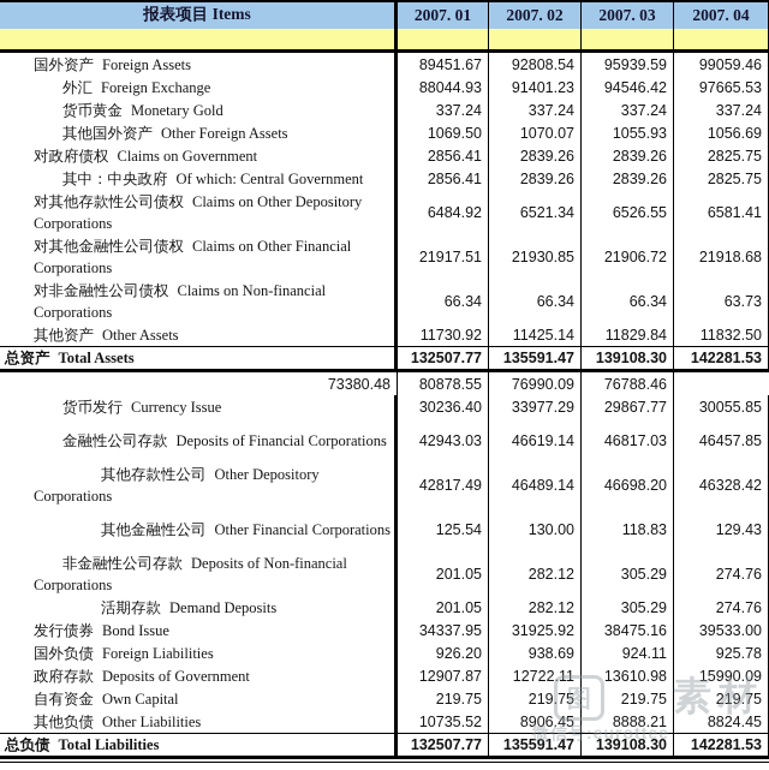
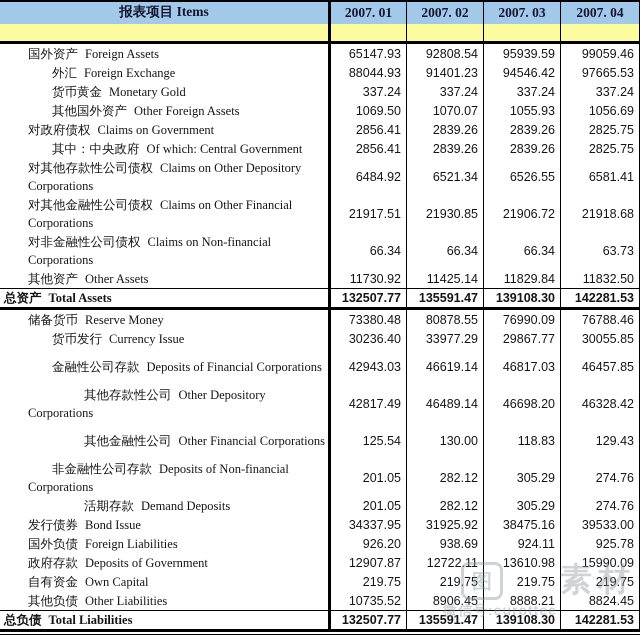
  报表项目 Items
  2007. 01
  2007. 02
  2007. 03
  2007. 04
  国外资产 Foreign Assets
- 89451.67
+ 65147.93
  92808.54
  95939.59
  99059.46
  外汇 Foreign Exchange
  88044.93
  91401.23
  94546.42
  97665.53
  货币黄金 Monetary Gold
  337.24
  337.24
  337.24
  337.24
  其他国外资产 Other Foreign Assets
  1069.50
  1070.07
  1055.93
  1056.69
  对政府债权 Claims on Government
  2856.41
  2839.26
  2839.26
  2825.75
  其中：中央政府 Of which: Central Government
  2856.41
  2839.26
  2839.26
  2825.75
  对其他存款性公司债权 Claims on Other Depository Corporations
  6484.92
  6521.34
  6526.55
  6581.41
  对其他金融性公司债权 Claims on Other Financial Corporations
  21917.51
  21930.85
  21906.72
  21918.68
  对非金融性公司债权 Claims on Non-financial Corporations
  66.34
  66.34
  66.34
  63.73
  其他资产 Other Assets
  11730.92
  11425.14
  11829.84
  11832.50
  总资产 Total Assets
  132507.77
  135591.47
  139108.30
  142281.53
+ 储备货币 Reserve Money
  73380.48
  80878.55
  76990.09
  76788.46
  货币发行 Currency Issue
  30236.40
  33977.29
  29867.77
  30055.85
  金融性公司存款 Deposits of Financial Corporations
  42943.03
  46619.14
  46817.03
  46457.85
  其他存款性公司 Other Depository Corporations
  42817.49
  46489.14
  46698.20
  46328.42
  其他金融性公司 Other Financial Corporations
  125.54
  130.00
  118.83
  129.43
  非金融性公司存款 Deposits of Non-financial Corporations
  201.05
  282.12
  305.29
  274.76
  活期存款 Demand Deposits
  201.05
  282.12
  305.29
  274.76
  发行债券 Bond Issue
  34337.95
  31925.92
  38475.16
  39533.00
  国外负债 Foreign Liabilities
  926.20
  938.69
  924.11
  925.78
  政府存款 Deposits of Government
  12907.87
  12722.11
  13610.98
  15990.09
  自有资金 Own Capital
  219.75
  219.75
  219.75
  219.75
  其他负债 Other Liabilities
  10735.52
  8906.45
  8888.21
  8824.45
  总负债 Total Liabilities
  132507.77
  135591.47
  139108.30
  142281.53
  图
  素材
  微信号:eurottee
